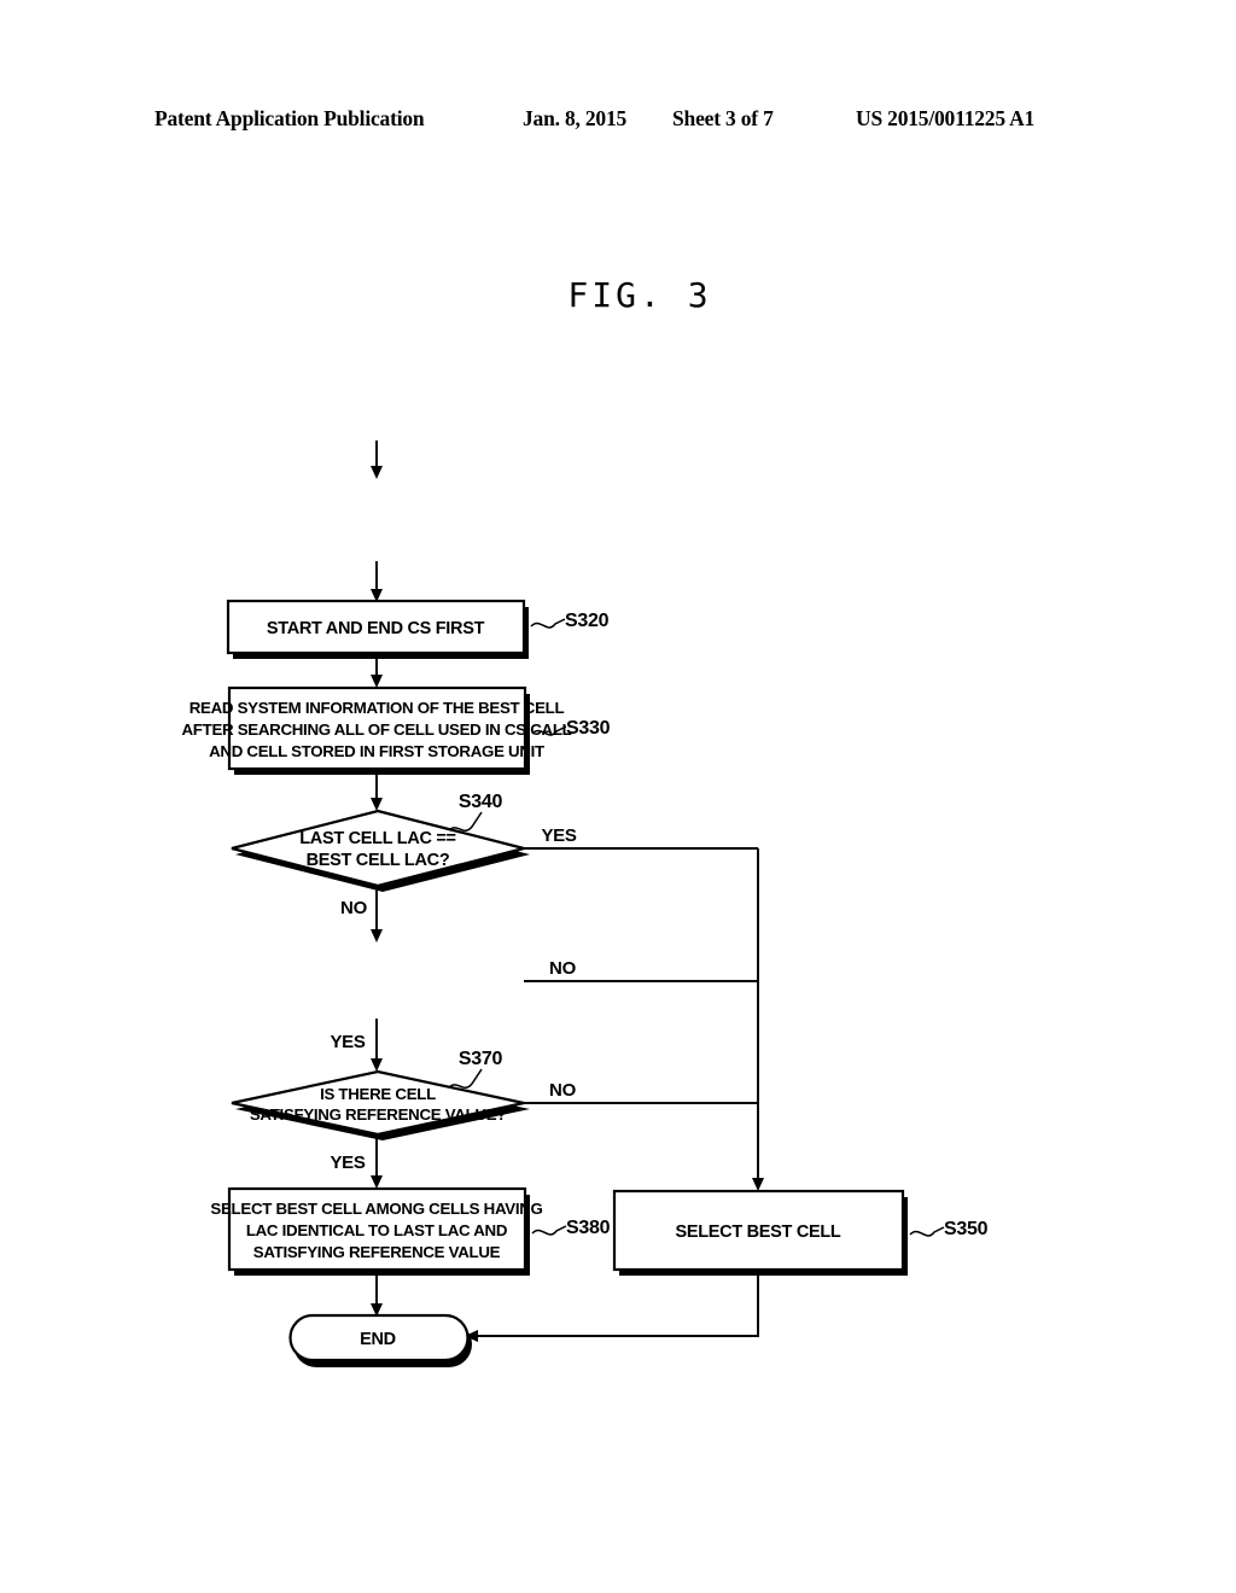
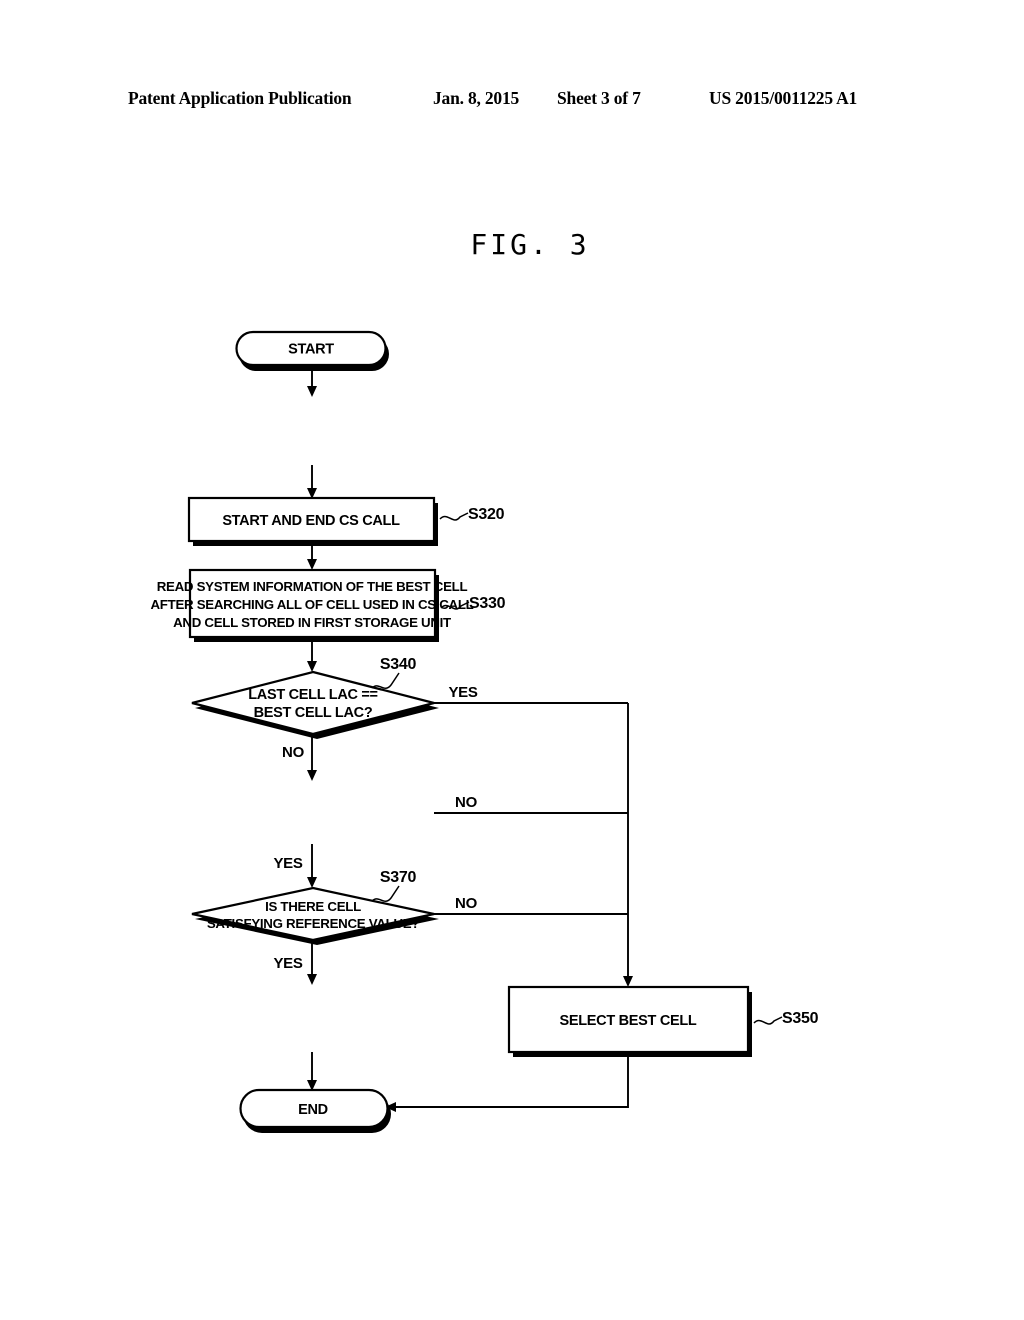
  Patent Application Publication
  Jan. 8, 2015
  Sheet 3 of 7
  US 2015/0011225 A1
  FIG. 3
+ START
- START AND END CS FIRST
+ START AND END CS CALL
  S320
  READ SYSTEM INFORMATION OF THE BEST CELL
  AFTER SEARCHING ALL OF CELL USED IN CS CALL
  AND CELL STORED IN FIRST STORAGE UNIT
  S330
  LAST CELL LAC ==
  BEST CELL LAC?
  S340
  YES
  NO
  NO
  YES
  IS THERE CELL
  SATISFYING REFERENCE VALUE?
  S370
  NO
  YES
- SELECT BEST CELL AMONG CELLS HAVING
- LAC IDENTICAL TO LAST LAC AND
- SATISFYING REFERENCE VALUE
- S380
  SELECT BEST CELL
  S350
  END
